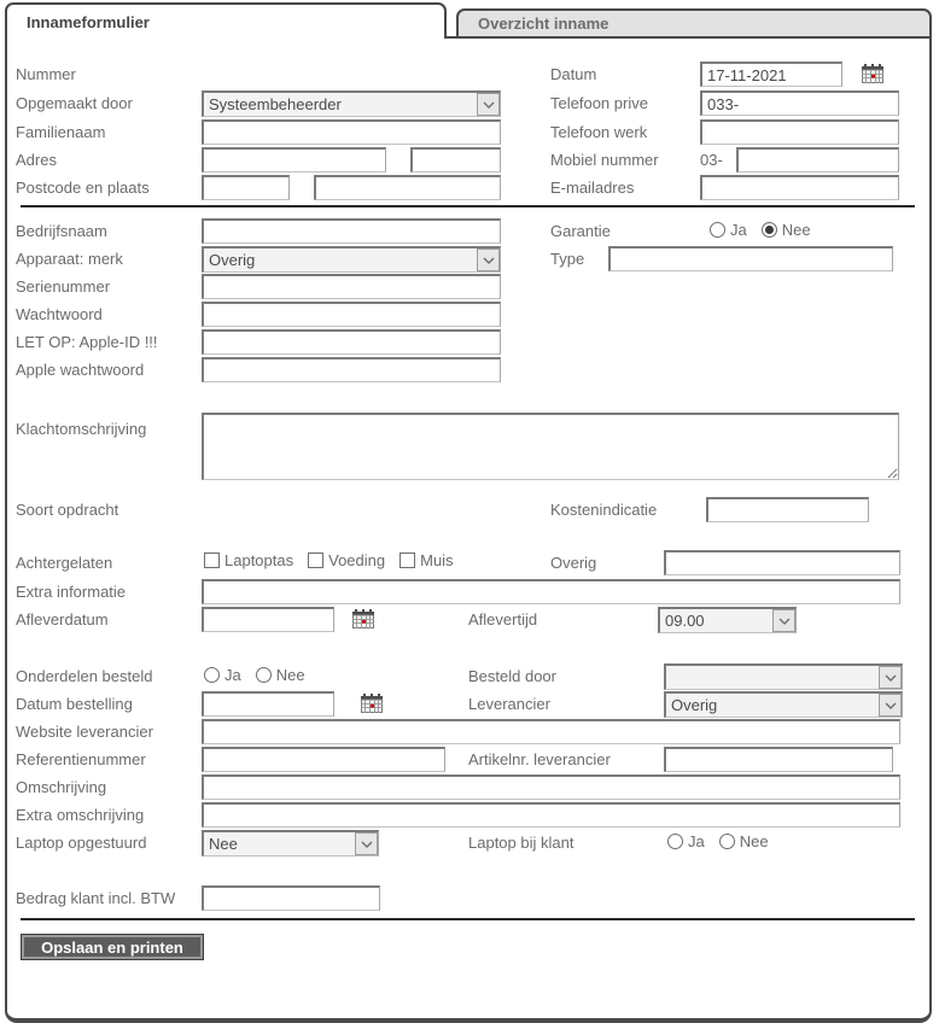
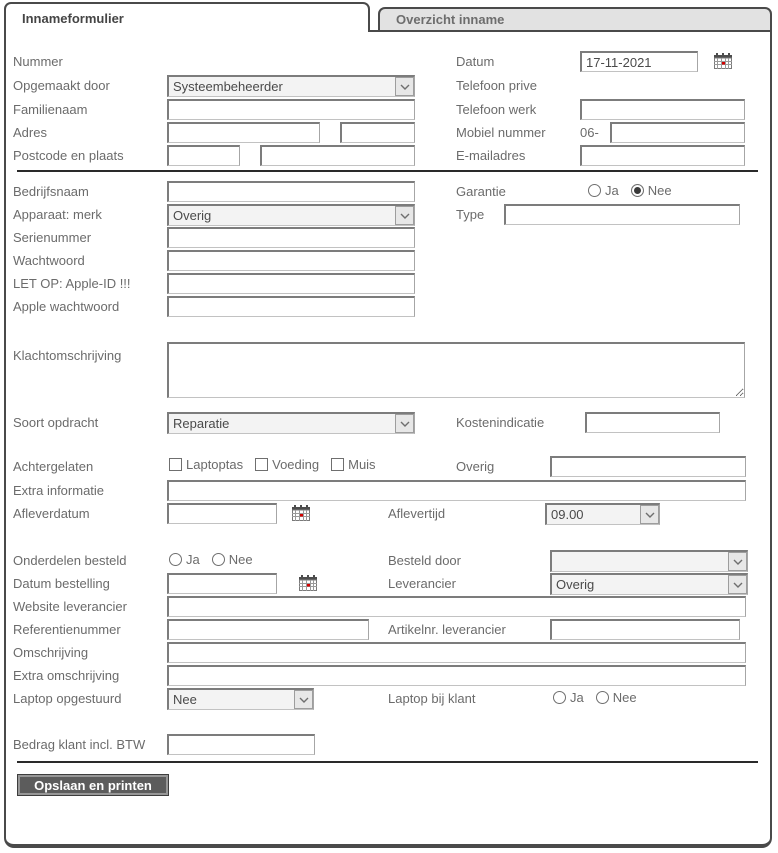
  Innameformulier
  Overzicht inname
  Nummer
  Datum
  17-11-2021
  Opgemaakt door
  Systeembeheerder
  Telefoon prive
- 033-
  Familienaam
  Telefoon werk
  Adres
  Mobiel nummer
- 03-
+ 06-
  Postcode en plaats
  E-mailadres
  Bedrijfsnaam
  Garantie
  Ja
  Nee
  Apparaat: merk
  Overig
  Type
  Serienummer
  Wachtwoord
  LET OP: Apple-ID !!!
  Apple wachtwoord
  Klachtomschrijving
  Soort opdracht
+ Reparatie
  Kostenindicatie
  Achtergelaten
  Laptoptas
  Voeding
  Muis
  Overig
  Extra informatie
  Afleverdatum
  Aflevertijd
  09.00
  Onderdelen besteld
  Ja
  Nee
  Besteld door
  Datum bestelling
  Leverancier
  Overig
  Website leverancier
  Referentienummer
  Artikelnr. leverancier
  Omschrijving
  Extra omschrijving
  Laptop opgestuurd
  Nee
  Laptop bij klant
  Ja
  Nee
  Bedrag klant incl. BTW
  Opslaan en printen
